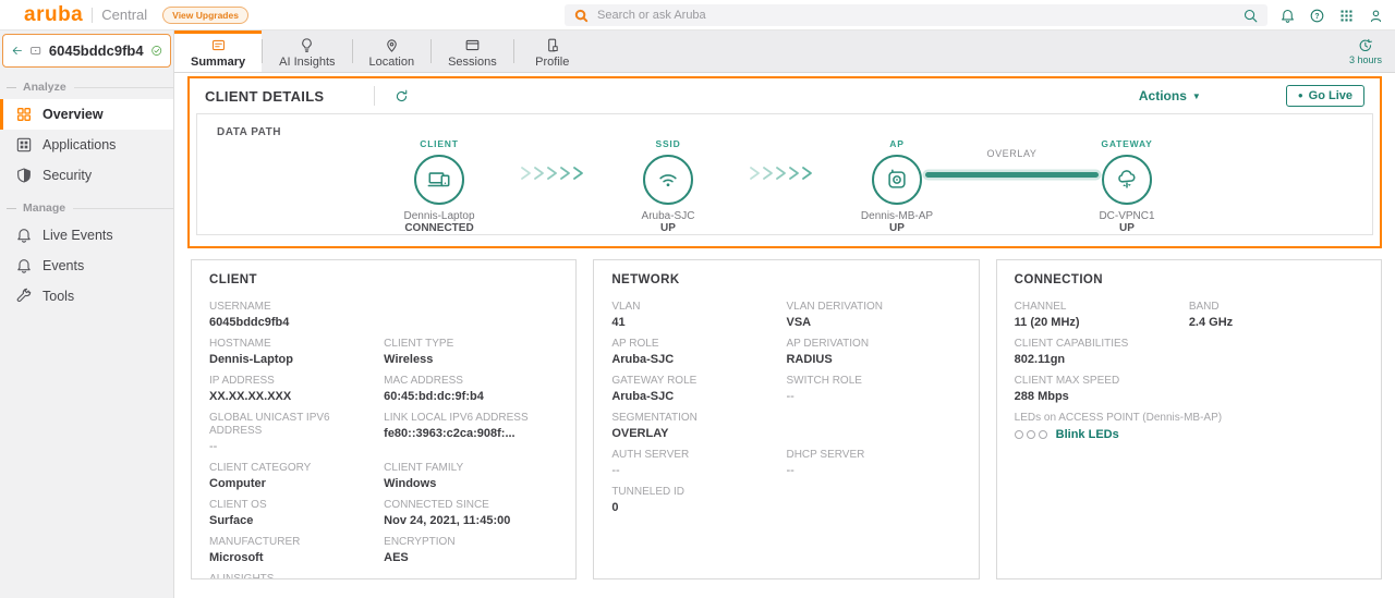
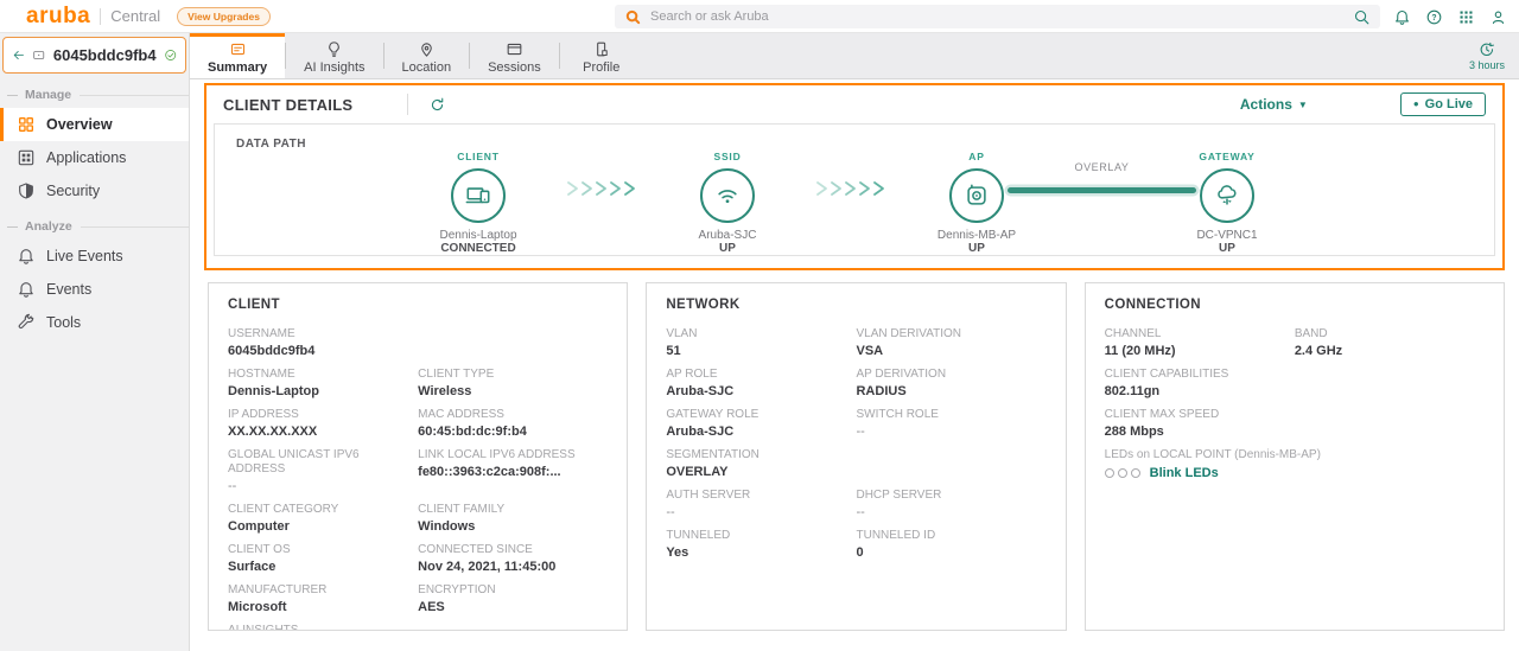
  aruba
  Central
  View Upgrades
  Search or ask Aruba
  6045bddc9fb4
- Analyze
+ Manage
  Overview
  Applications
  Security
- Manage
+ Analyze
  Live Events
  Events
  Tools
  Summary
  AI Insights
  Location
  Sessions
  Profile
  3 hours
  CLIENT DETAILS
  Actions
  ▼
  ●
  Go Live
  DATA PATH
  OVERLAY
  CLIENT
  Dennis-Laptop
  CONNECTED
  SSID
  Aruba-SJC
  UP
  AP
  Dennis-MB-AP
  UP
  GATEWAY
  DC-VPNC1
  UP
  CLIENT
  USERNAME
  6045bddc9fb4
  HOSTNAME
  Dennis-Laptop
  CLIENT TYPE
  Wireless
  IP ADDRESS
  XX.XX.XX.XXX
  MAC ADDRESS
  60:45:bd:dc:9f:b4
  GLOBAL UNICAST IPV6 ADDRESS
  --
  LINK LOCAL IPV6 ADDRESS
  fe80::3963:c2ca:908f:...
  CLIENT CATEGORY
  Computer
  CLIENT FAMILY
  Windows
  CLIENT OS
  Surface
  CONNECTED SINCE
  Nov 24, 2021, 11:45:00
  MANUFACTURER
  Microsoft
  ENCRYPTION
  AES
  NETWORK
  VLAN
- 41
+ 51
  VLAN DERIVATION
  VSA
  AP ROLE
  Aruba-SJC
  AP DERIVATION
  RADIUS
  GATEWAY ROLE
  Aruba-SJC
  SWITCH ROLE
  --
  SEGMENTATION
  OVERLAY
  AUTH SERVER
  --
  DHCP SERVER
  --
+ TUNNELED
+ Yes
  TUNNELED ID
  0
  CONNECTION
  CHANNEL
  11 (20 MHz)
  BAND
  2.4 GHz
  CLIENT CAPABILITIES
  802.11gn
  CLIENT MAX SPEED
  288 Mbps
- LEDs on ACCESS POINT (Dennis-MB-AP)
+ LEDs on LOCAL POINT (Dennis-MB-AP)
  Blink LEDs
